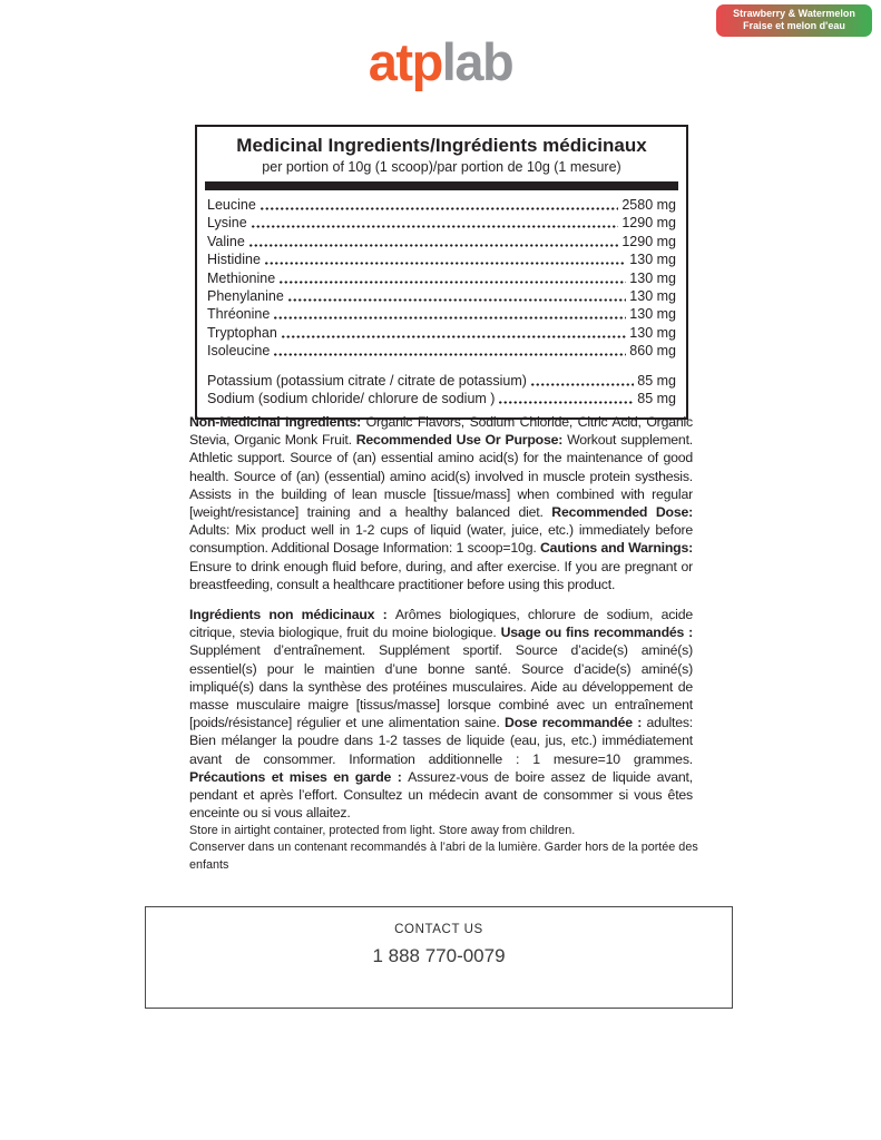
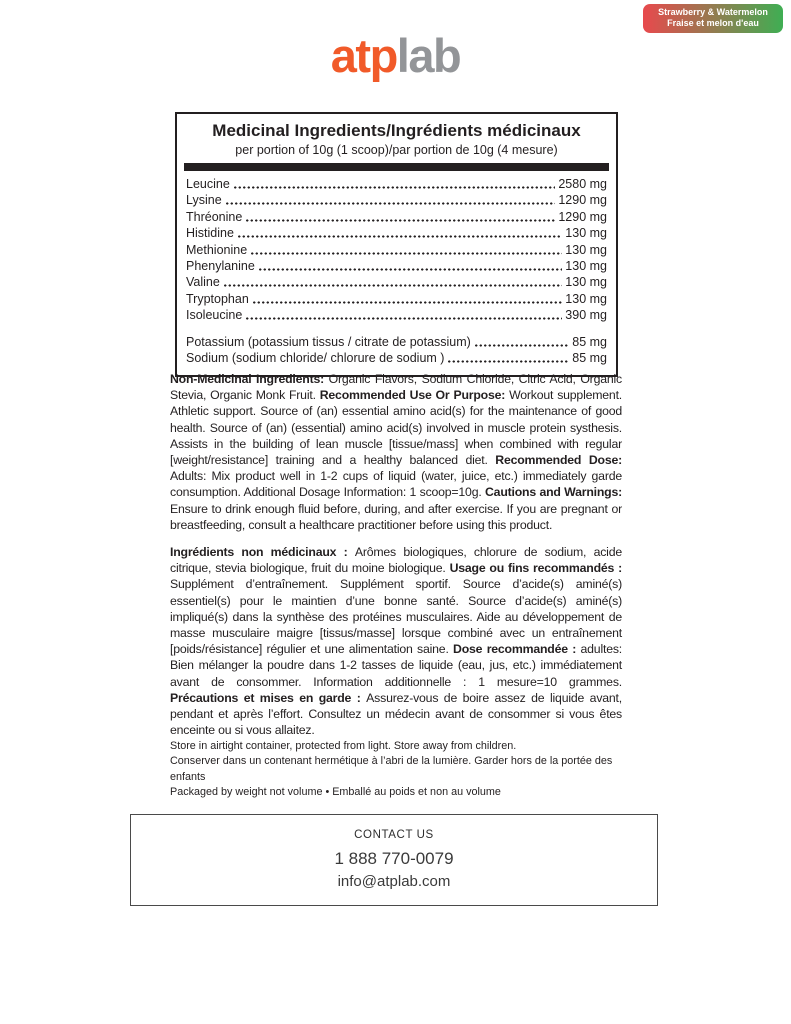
  Strawberry & Watermelon
  Fraise et melon d'eau
  atplab
  Medicinal Ingredients/Ingrédients médicinaux
- per portion of 10g (1 scoop)/par portion de 10g (1 mesure)
+ per portion of 10g (1 scoop)/par portion de 10g (4 mesure)
  Leucine
  2580 mg
  Lysine
  1290 mg
- Valine
+ Thréonine
  1290 mg
  Histidine
  130 mg
  Methionine
  130 mg
  Phenylanine
  130 mg
- Thréonine
+ Valine
  130 mg
  Tryptophan
  130 mg
  Isoleucine
- 860 mg
+ 390 mg
- Potassium (potassium citrate / citrate de potassium)
+ Potassium (potassium tissus / citrate de potassium)
  85 mg
  Sodium (sodium chloride/ chlorure de sodium )
  85 mg
- Non-Medicinal Ingredients: Organic Flavors, Sodium Chloride, Citric Acid, Organic Stevia, Organic Monk Fruit. Recommended Use Or Purpose: Workout supplement. Athletic support. Source of (an) essential amino acid(s) for the maintenance of good health. Source of (an) (essential) amino acid(s) involved in muscle protein systhesis. Assists in the building of lean muscle [tissue/mass] when combined with regular [weight/resistance] training and a healthy balanced diet. Recommended Dose: Adults: Mix product well in 1-2 cups of liquid (water, juice, etc.) immediately before consumption. Additional Dosage Information: 1 scoop=10g. Cautions and Warnings: Ensure to drink enough fluid before, during, and after exercise. If you are pregnant or breastfeeding, consult a healthcare practitioner before using this product.
+ Non-Medicinal Ingredients: Organic Flavors, Sodium Chloride, Citric Acid, Organic Stevia, Organic Monk Fruit. Recommended Use Or Purpose: Workout supplement. Athletic support. Source of (an) essential amino acid(s) for the maintenance of good health. Source of (an) (essential) amino acid(s) involved in muscle protein systhesis. Assists in the building of lean muscle [tissue/mass] when combined with regular [weight/resistance] training and a healthy balanced diet. Recommended Dose: Adults: Mix product well in 1-2 cups of liquid (water, juice, etc.) immediately garde consumption. Additional Dosage Information: 1 scoop=10g. Cautions and Warnings: Ensure to drink enough fluid before, during, and after exercise. If you are pregnant or breastfeeding, consult a healthcare practitioner before using this product.
  Ingrédients non médicinaux : Arômes biologiques, chlorure de sodium, acide citrique, stevia biologique, fruit du moine biologique. Usage ou fins recommandés : Supplément d’entraînement. Supplément sportif. Source d’acide(s) aminé(s) essentiel(s) pour le maintien d’une bonne santé. Source d’acide(s) aminé(s) impliqué(s) dans la synthèse des protéines musculaires. Aide au développement de masse musculaire maigre [tissus/masse] lorsque combiné avec un entraînement [poids/résistance] régulier et une alimentation saine. Dose recommandée : adultes: Bien mélanger la poudre dans 1-2 tasses de liquide (eau, jus, etc.) immédiatement avant de consommer. Information additionnelle : 1 mesure=10 grammes. Précautions et mises en garde : Assurez-vous de boire assez de liquide avant, pendant et après l’effort. Consultez un médecin avant de consommer si vous êtes enceinte ou si vous allaitez.
  Store in airtight container, protected from light. Store away from children.
- Conserver dans un contenant recommandés à l’abri de la lumière. Garder hors de la portée des enfants
+ Conserver dans un contenant hermétique à l’abri de la lumière. Garder hors de la portée des enfants
+ Packaged by weight not volume • Emballé au poids et non au volume
  CONTACT US
  1 888 770-0079
+ info@atplab.com
